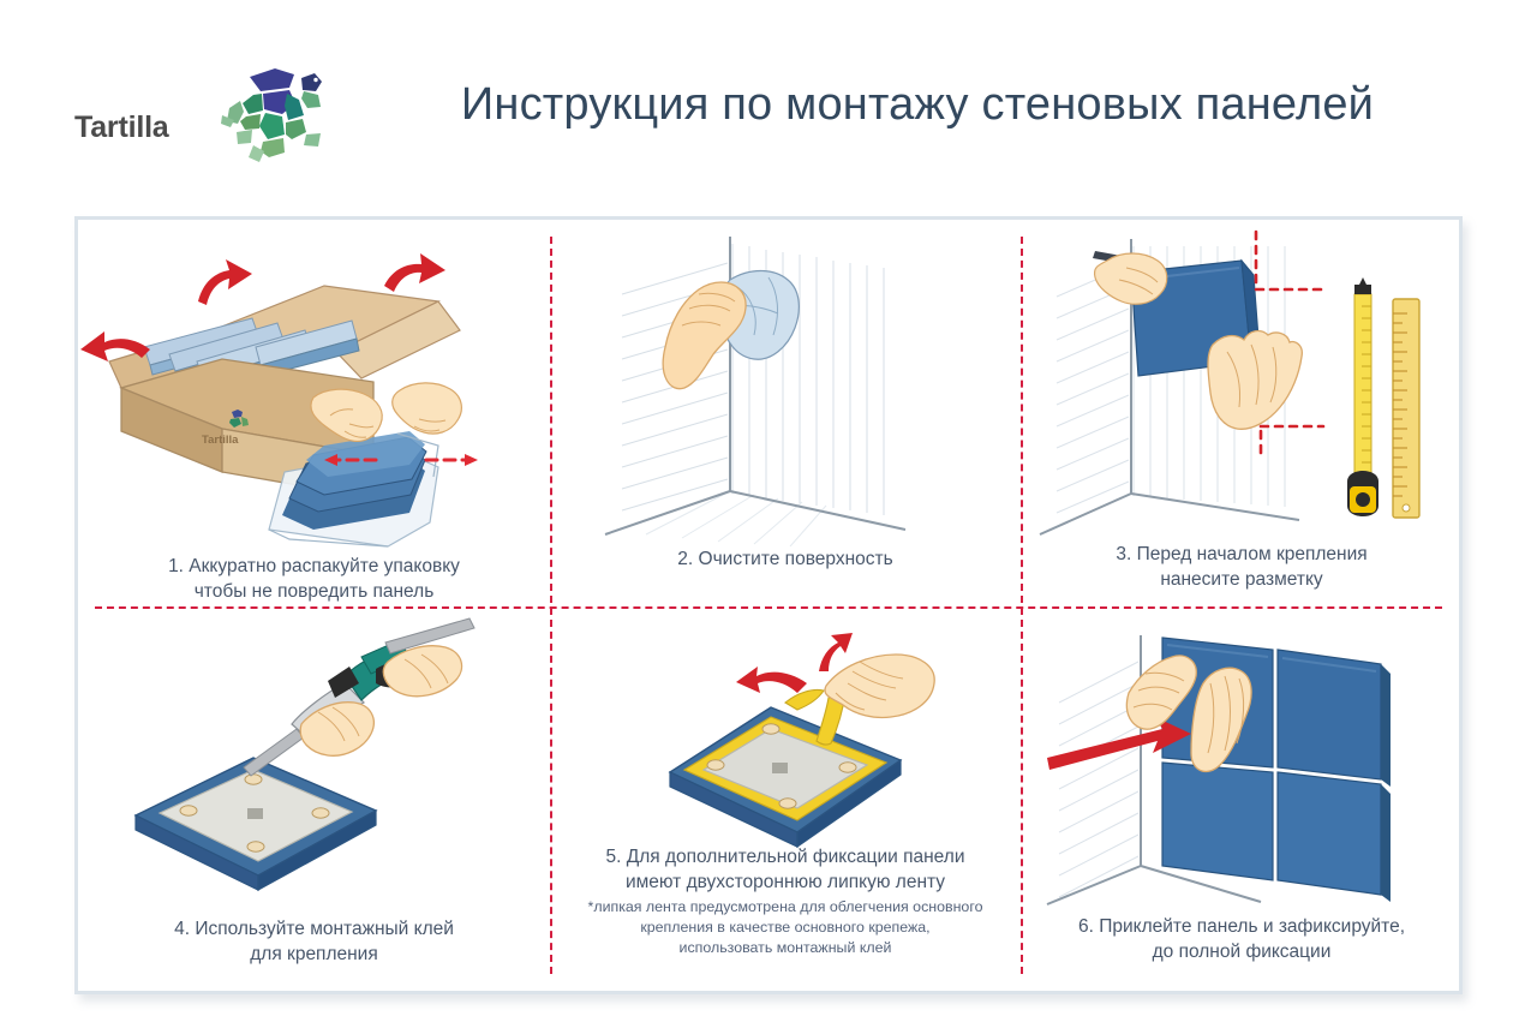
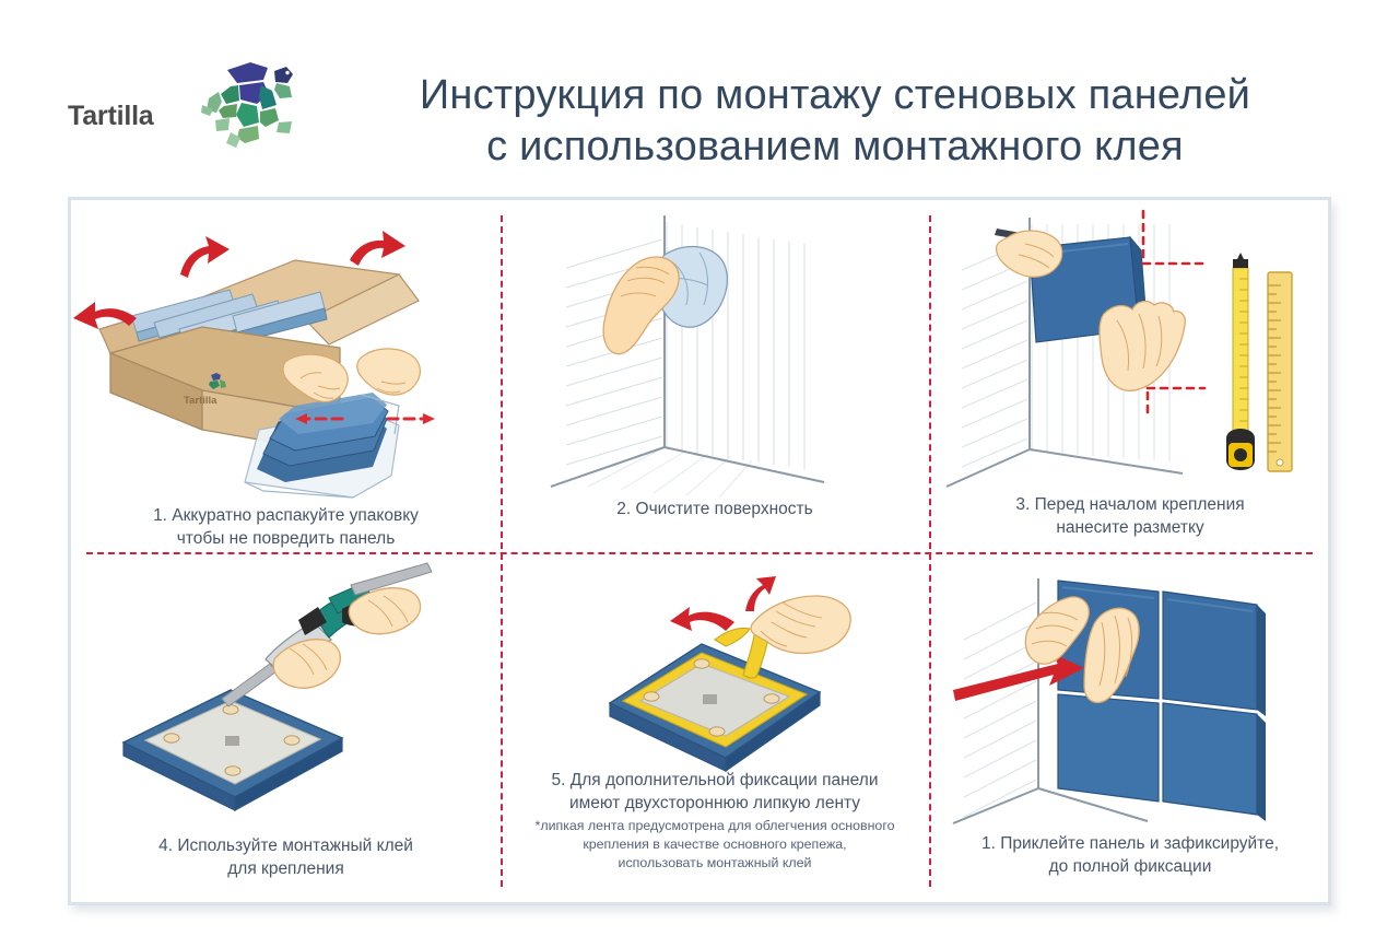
  Tartilla
  Инструкция по монтажу стеновых панелей
+ с использованием монтажного клея
  Tartilla
  1. Аккуратно распакуйте упаковку
  чтобы не повредить панель
  2. Очистите поверхность
  3. Перед началом крепления
  нанесите разметку
  4. Используйте монтажный клей
  для крепления
  5. Для дополнительной фиксации панели
  имеют двухстороннюю липкую ленту
  *липкая лента предусмотрена для облегчения основного
  крепления в качестве основного крепежа,
  использовать монтажный клей
- 6. Приклейте панель и зафиксируйте,
+ 1. Приклейте панель и зафиксируйте,
  до полной фиксации
